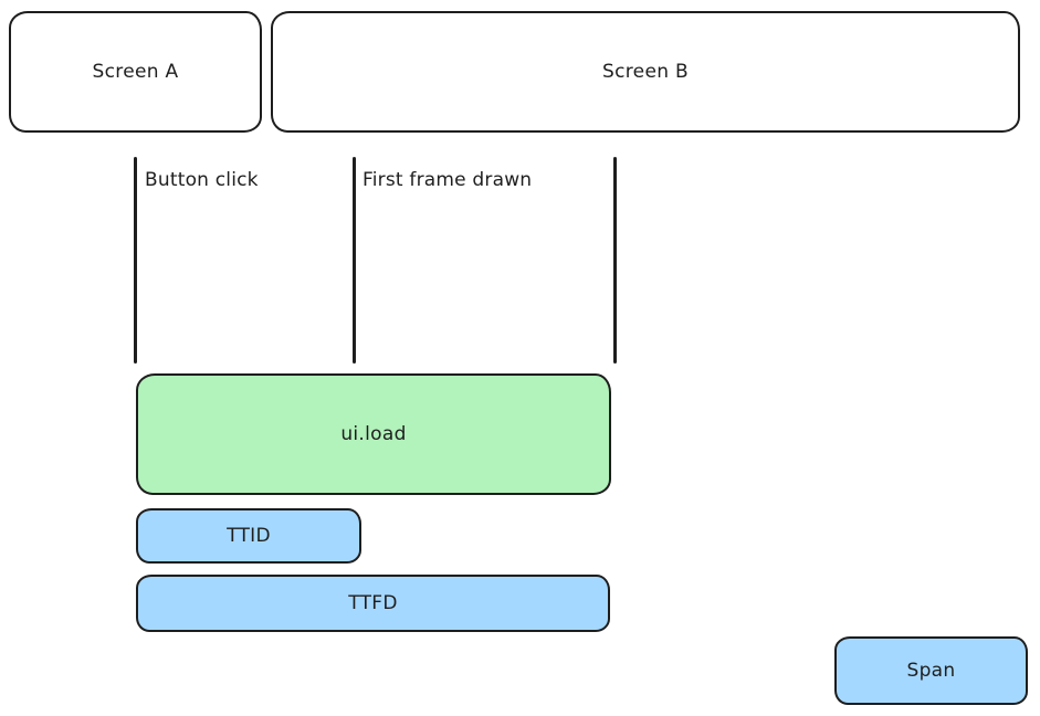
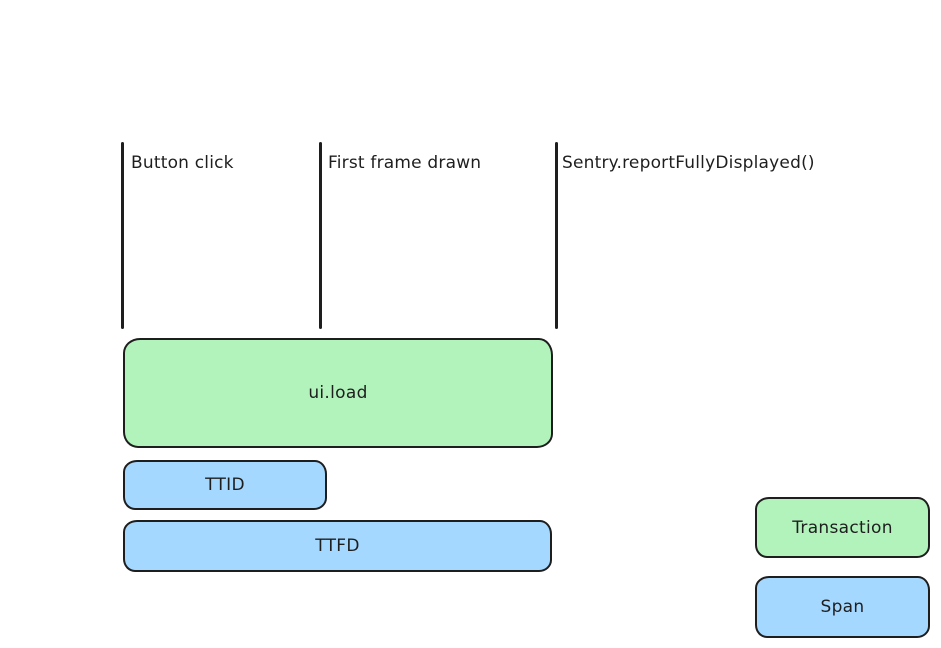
- Screen A
- Screen B
  Button click
  First frame drawn
+ Sentry.reportFullyDisplayed()
  ui.load
  TTID
  TTFD
+ Transaction
  Span
